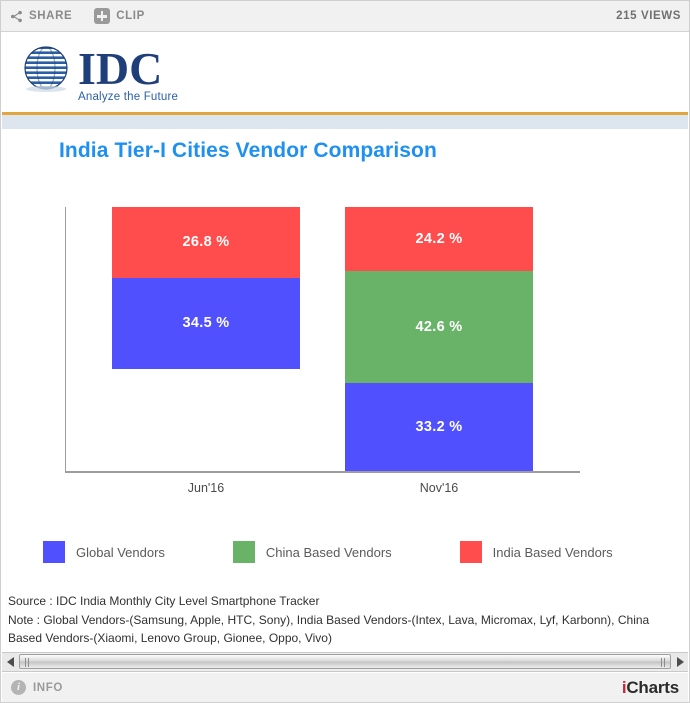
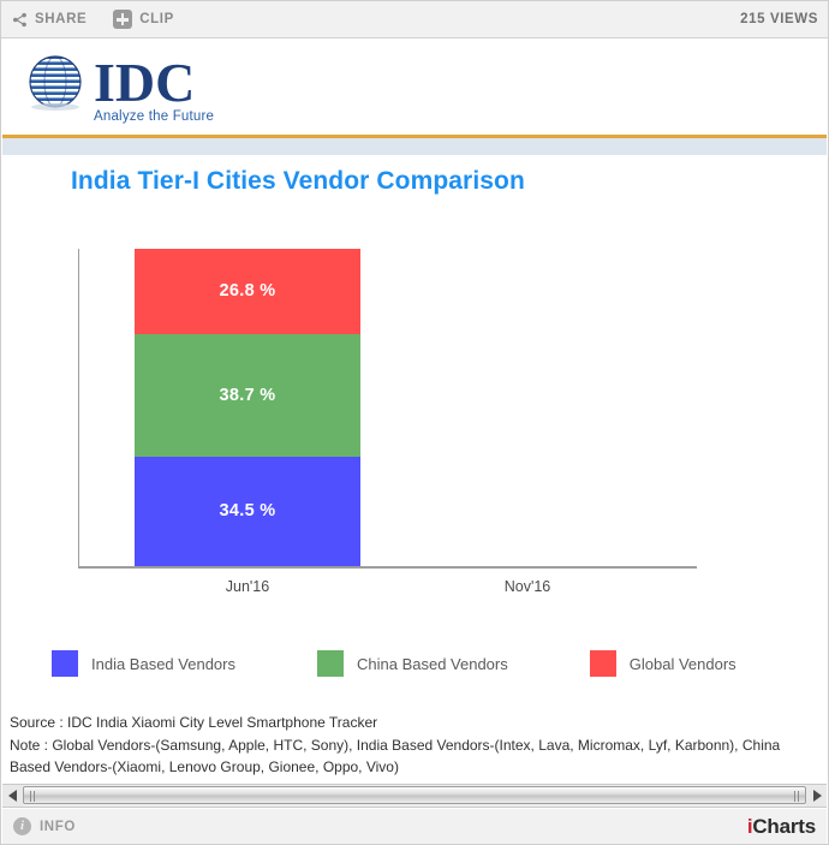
  SHARE
  CLIP
  215 VIEWS
  IDC
  Analyze the Future
  India Tier-I Cities Vendor Comparison
  26.8 %
+ 38.7 %
  34.5 %
  Jun'16
- 24.2 %
- 42.6 %
- 33.2 %
  Nov'16
- Global Vendors
+ India Based Vendors
  China Based Vendors
- India Based Vendors
+ Global Vendors
- Source : IDC India Monthly City Level Smartphone Tracker
+ Source : IDC India Xiaomi City Level Smartphone Tracker
  Note : Global Vendors-(Samsung, Apple, HTC, Sony), India Based Vendors-(Intex, Lava, Micromax, Lyf, Karbonn), China Based Vendors-(Xiaomi, Lenovo Group, Gionee, Oppo, Vivo)
  i
  INFO
  iCharts
